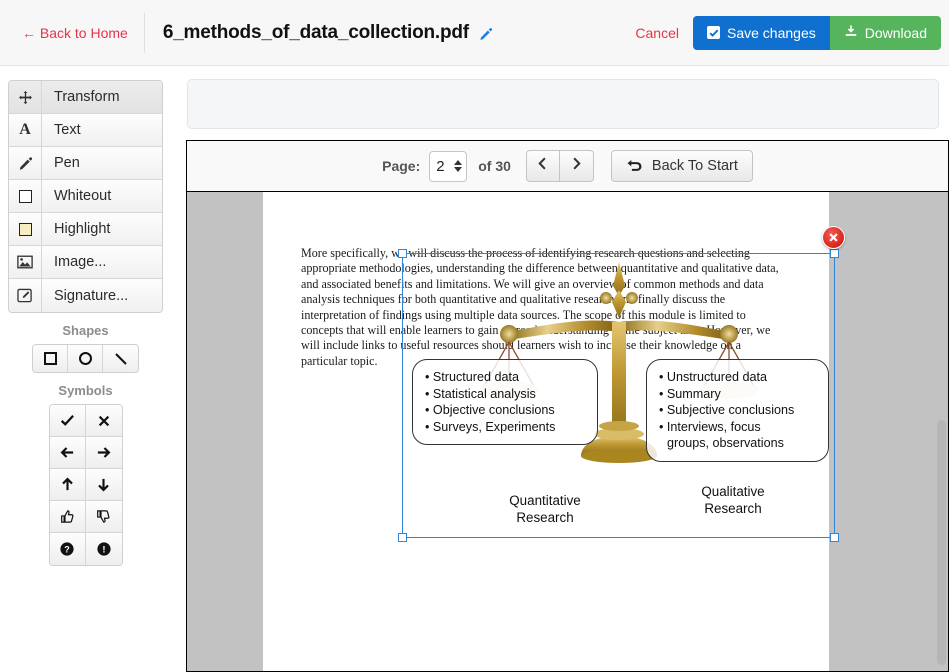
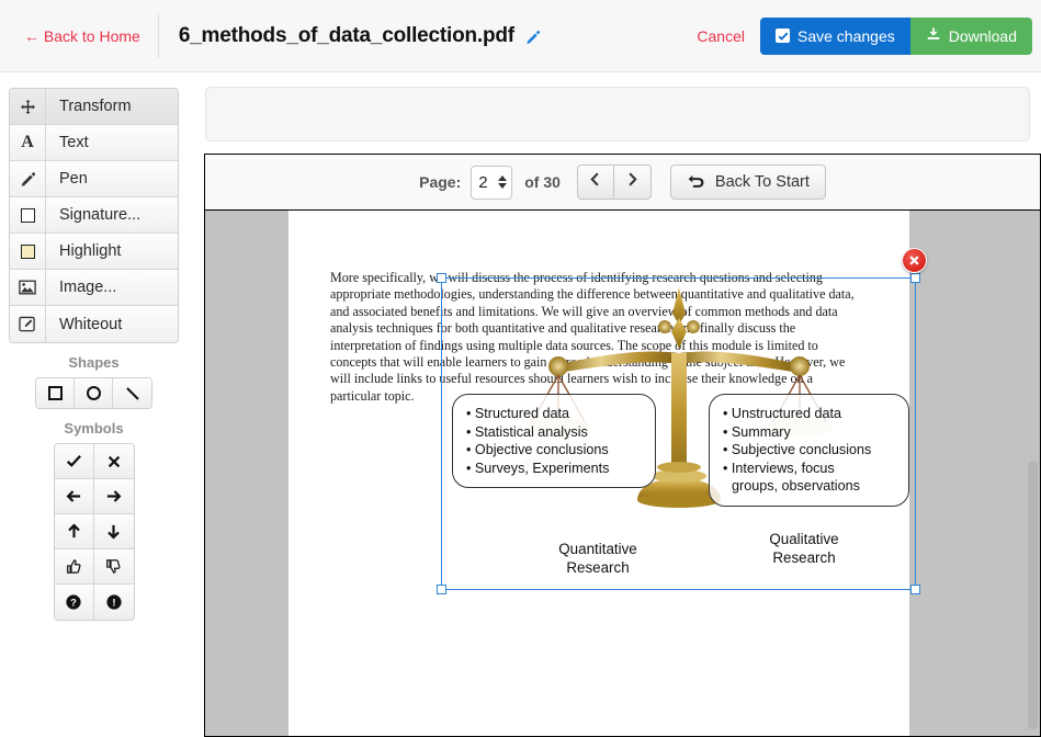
  ← Back to Home
  6_methods_of_data_collection.pdf
  Cancel
  Save changes
  Download
  Transform
  A
  Text
  Pen
- Whiteout
+ Signature...
  Highlight
  Image...
- Signature...
+ Whiteout
  Shapes
  Symbols
  ?
  !
  Page:
  2
  of 30
  Back To Start
  More specifically, w will discuss the process of identifying research questions and selecting appropriate methodologies, understanding the difference between quantitative and qualitative data, and associated benefits and limitations. We will give an overvief common methods and data analysis techniques for both quantitative and qualitative resea finally discuss the interpretation of findings using multiple data sources. The scopef this module is limited to concepts that will enable learners to gainrver, we will include links to useful resources shou learners wish to incse their knowledge on a particular topic.
  • Structured data
  • Statistical analysis
  • Objective conclusions
  • Surveys, Experiments
  • Unstructured data
  • Summary
  • Subjective conclusions
  • Interviews, focus
  groups, observations
  Quantitative
  Research
  Qualitative
  Research
